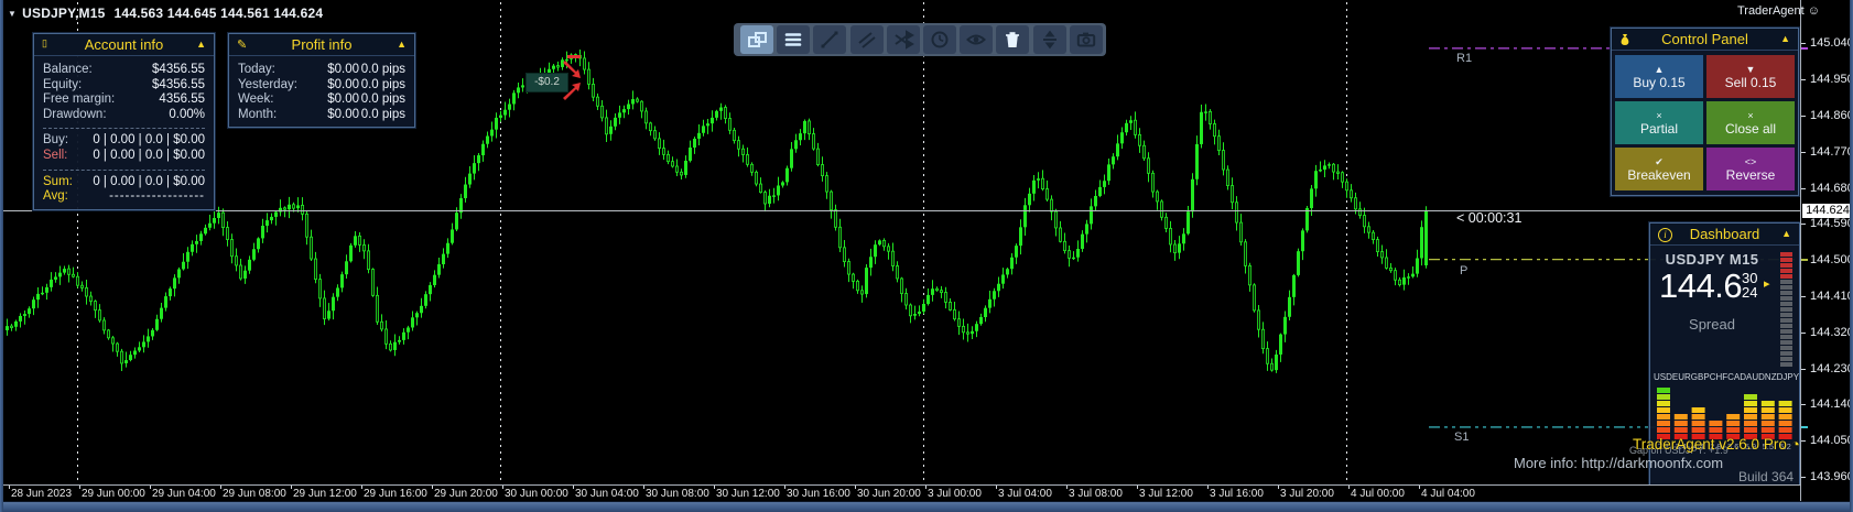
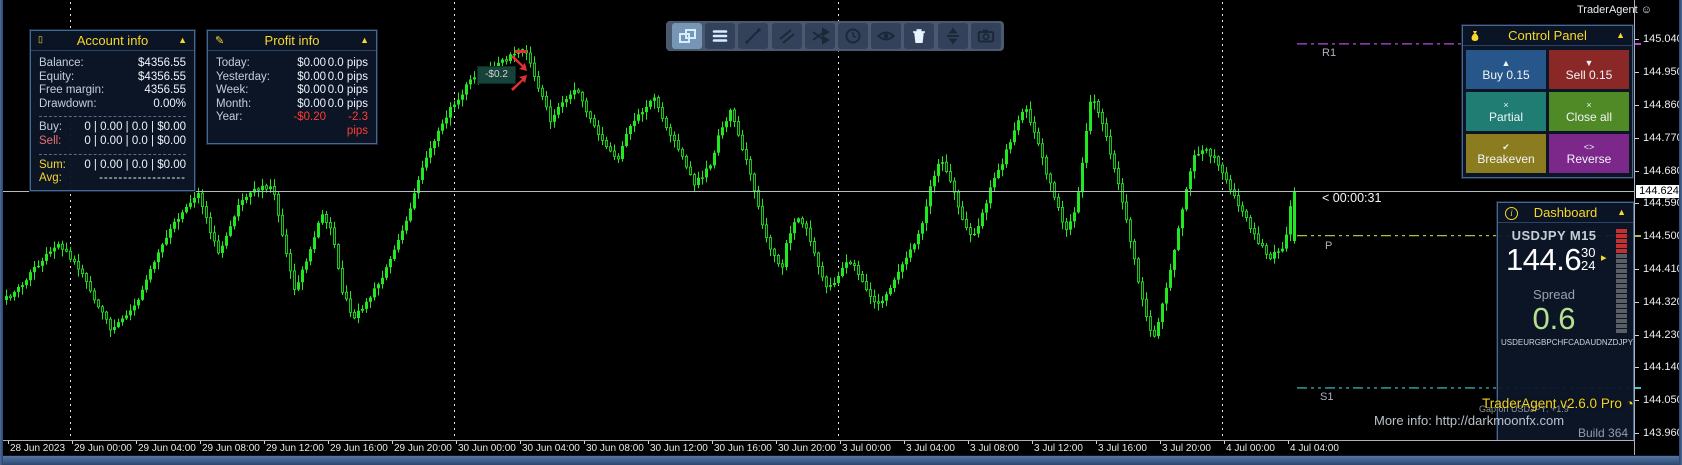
- ▼ USDJPY,M15 144.563 144.645 144.561 144.624
  TraderAgent ☺
  < 00:00:31
  R1
  P
  S1
  -$0.2
  ▯
  Account info
  ▲
  Balance:
  $4356.55
  Equity:
  $4356.55
  Free margin:
  4356.55
  Drawdown:
  0.00%
  Buy:
  0 | 0.00 | 0.0 | $0.00
  Sell:
  0 | 0.00 | 0.0 | $0.00
  Sum:
  0 | 0.00 | 0.0 | $0.00
  Avg:
  ------------------
  ✎
  Profit info
  ▲
  Today:
  $0.00
  0.0 pips
  Yesterday:
  $0.00
  0.0 pips
  Week:
  $0.00
  0.0 pips
  Month:
  $0.00
  0.0 pips
+ Year:
+ -$0.20
+ -2.3 pips
  Control Panel
  ▲
  ▲
  Buy 0.15
  ▼
  Sell 0.15
  ×
  Partial
  ×
  Close all
  ✔
  Breakeven
  <>
  Reverse
  i
  Dashboard
  ▲
  USDJPY M15
  144.6
  30
  24
  ▸
  Spread
+ 0.6
  USD
  EUR
  GBP
  CHF
  CAD
  AUD
  NZD
  JPY
- 7.1
- 3.4
- 4.4
- 2.8
- 3.6
- 5.9
- 5.5
- 5.2
  Gap on USDJPY: +1.9
  TraderAgent v2.6.0 Pro ◔
  More info: http://darkmoonfx.com
  Build 364
  144.624
  145.04
  144.95
  144.86
  144.77
  144.68
  144.59
  144.50
  144.41
  144.32
  144.23
  144.14
  144.05
  143.96
  28 Jun 2023
  29 Jun 00:00
  29 Jun 04:00
  29 Jun 08:00
  29 Jun 12:00
  29 Jun 16:00
  29 Jun 20:00
  30 Jun 00:00
  30 Jun 04:00
  30 Jun 08:00
  30 Jun 12:00
  30 Jun 16:00
  30 Jun 20:00
  3 Jul 00:00
  3 Jul 04:00
  3 Jul 08:00
  3 Jul 12:00
  3 Jul 16:00
  3 Jul 20:00
  4 Jul 00:00
  4 Jul 04:00
